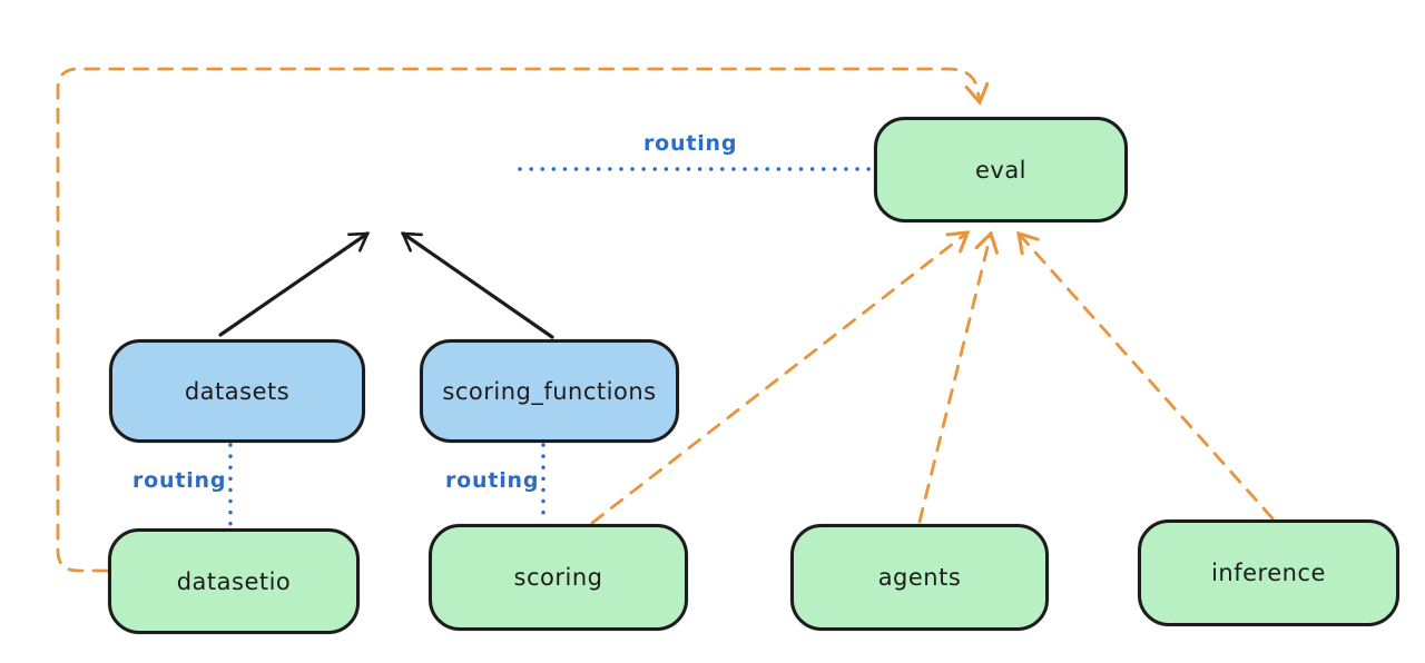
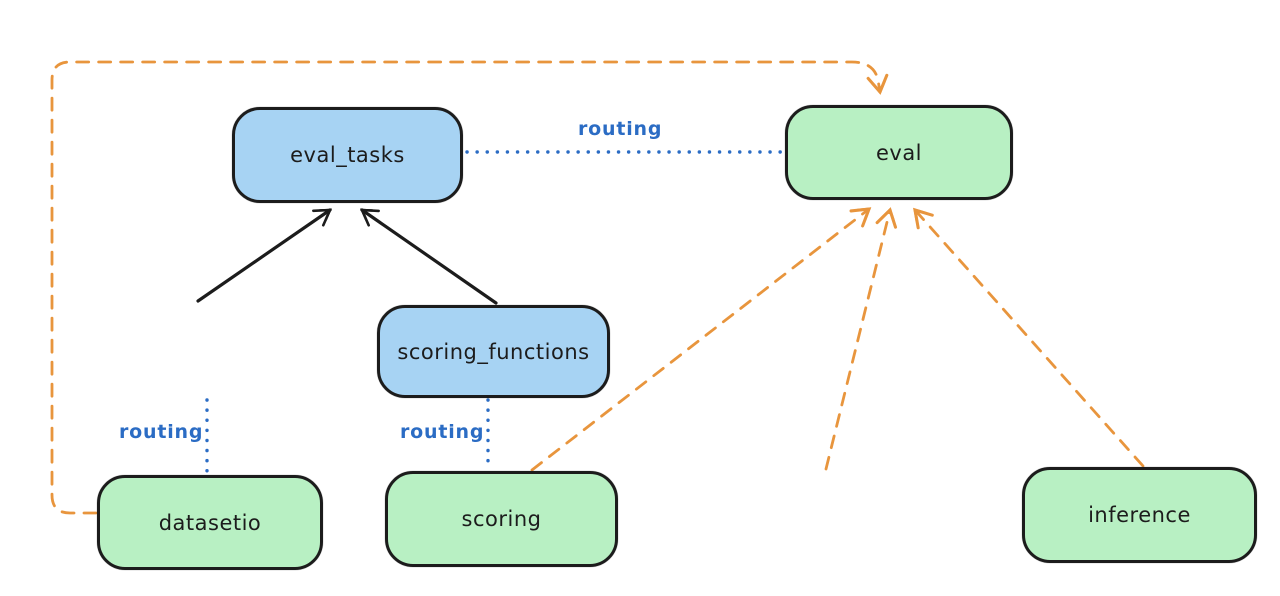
+ eval_tasks
  eval
- datasets
  scoring_functions
  datasetio
  scoring
- agents
  inference
  routing
  routing
  routing
